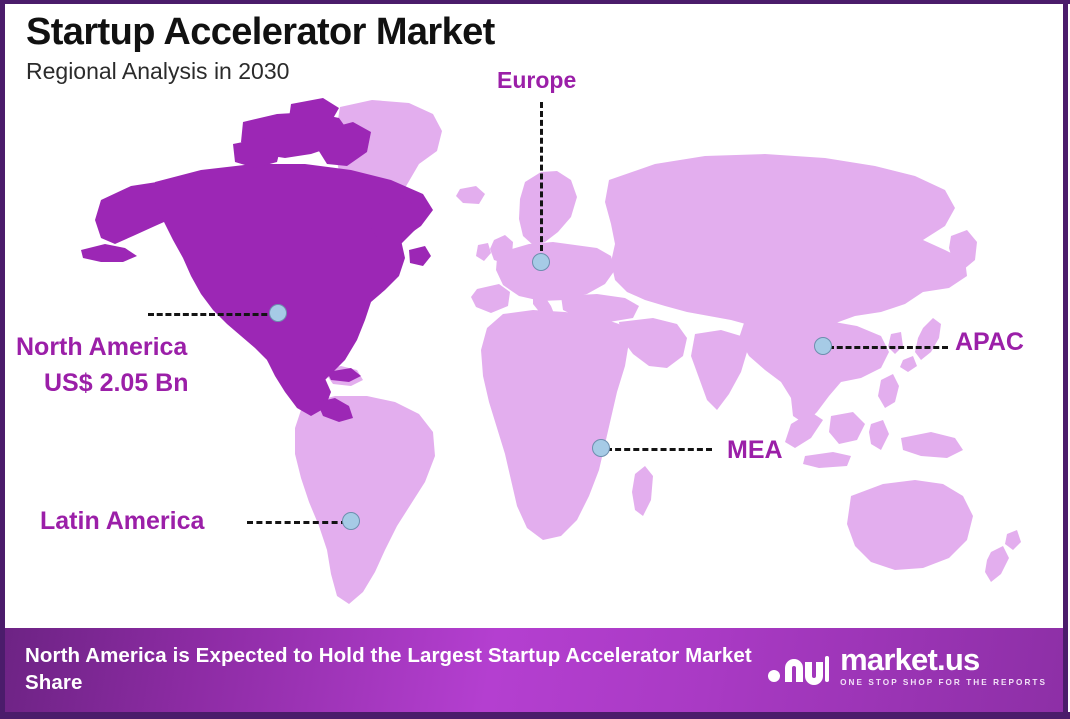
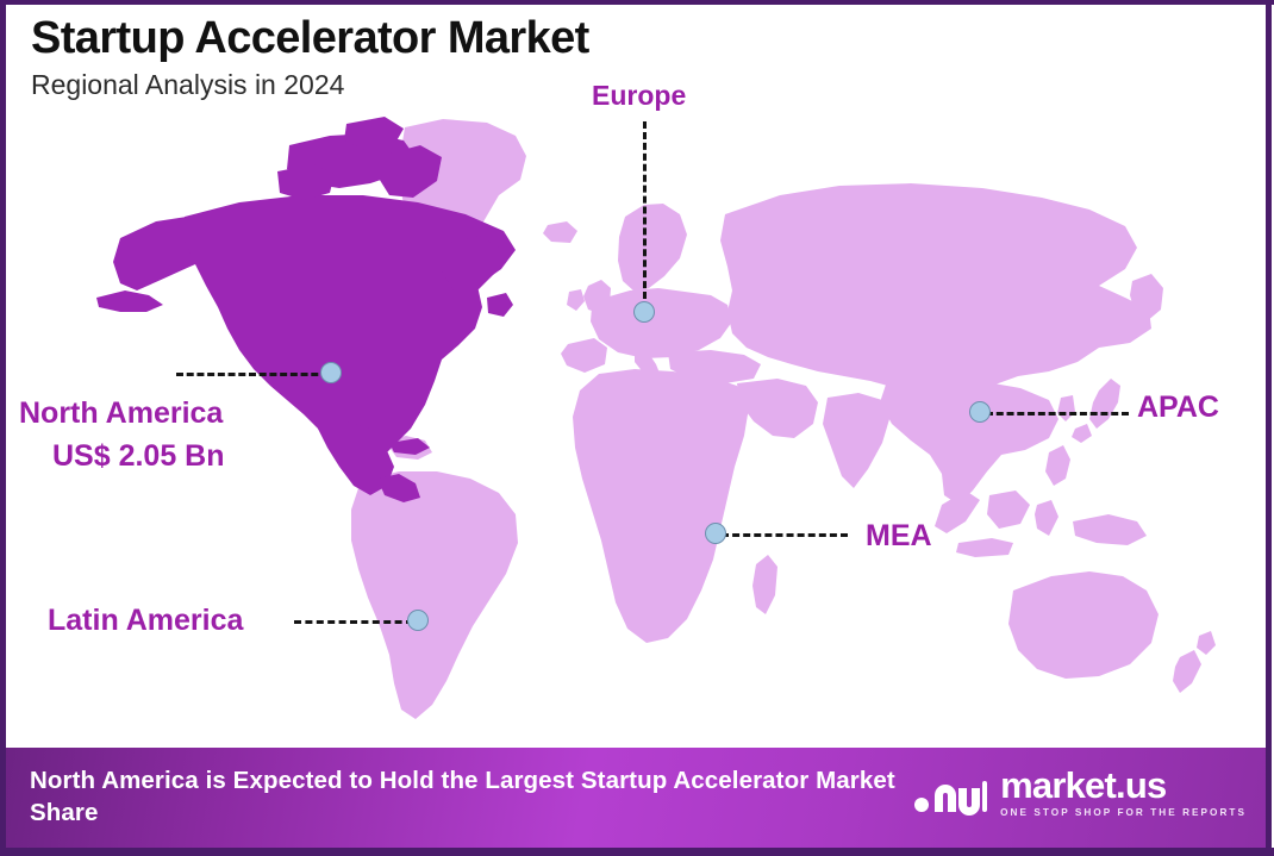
  Startup Accelerator Market
- Regional Analysis in 2030
+ Regional Analysis in 2024
  North America
  US$ 2.05 Bn
  Europe
  APAC
  MEA
  Latin America
  North America is Expected to Hold the Largest Startup Accelerator Market Share
  market.us
  ONE STOP SHOP FOR THE REPORTS
